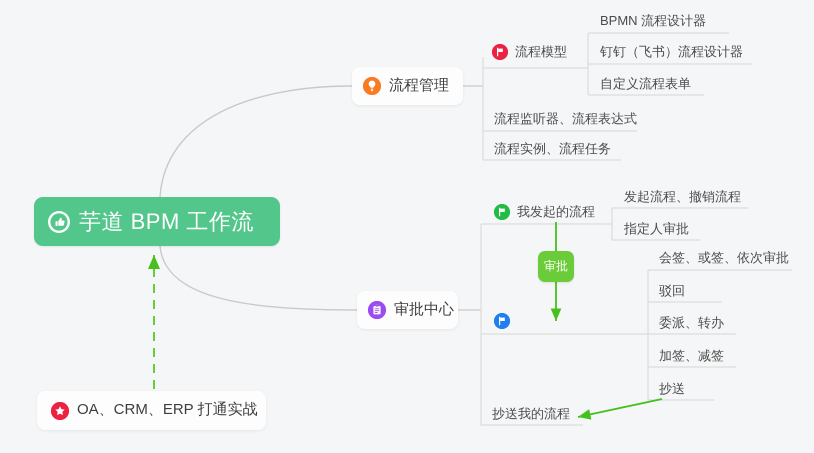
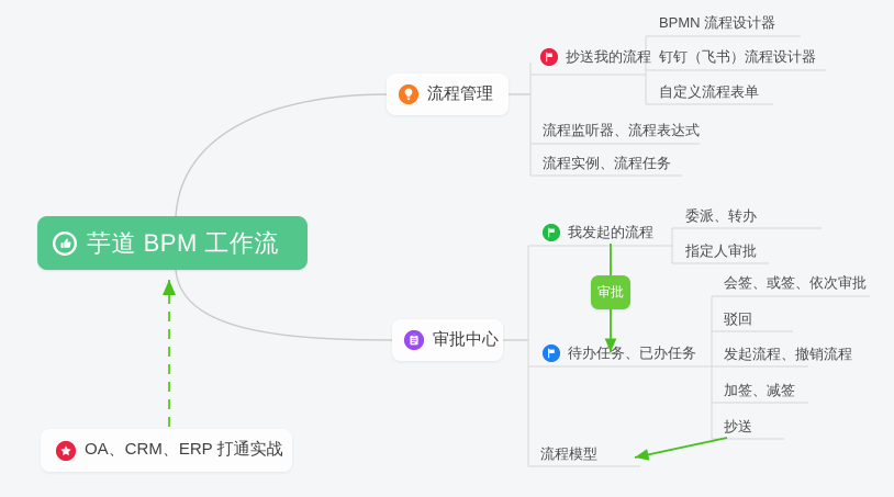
  芋道 BPM 工作流
  流程管理
- 流程模型
+ 抄送我的流程
  BPMN 流程设计器
  钉钉（飞书）流程设计器
  自定义流程表单
  流程监听器、流程表达式
  流程实例、流程任务
  审批中心
  我发起的流程
- 发起流程、撤销流程
+ 委派、转办
  指定人审批
  审批
+ 待办任务、已办任务
  会签、或签、依次审批
  驳回
- 委派、转办
+ 发起流程、撤销流程
  加签、减签
  抄送
- 抄送我的流程
+ 流程模型
  OA、CRM、ERP 打通实战
